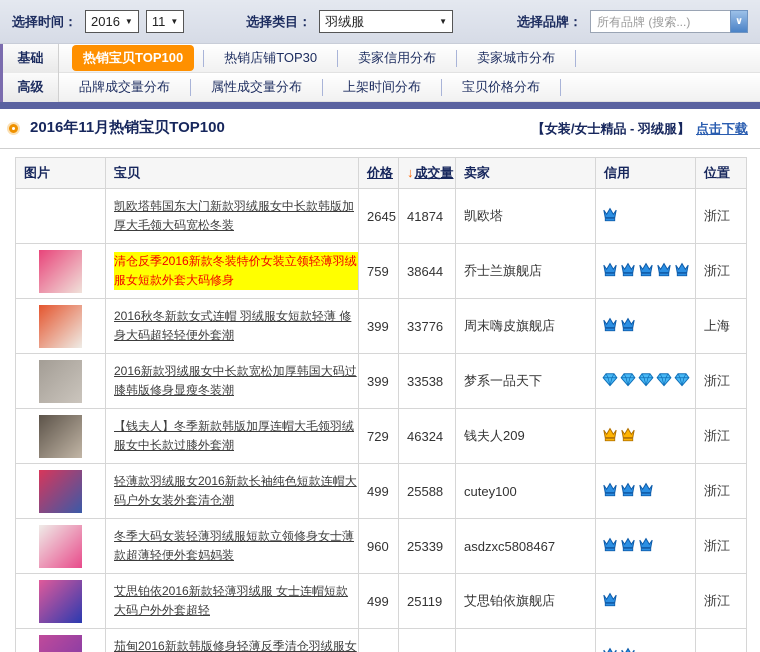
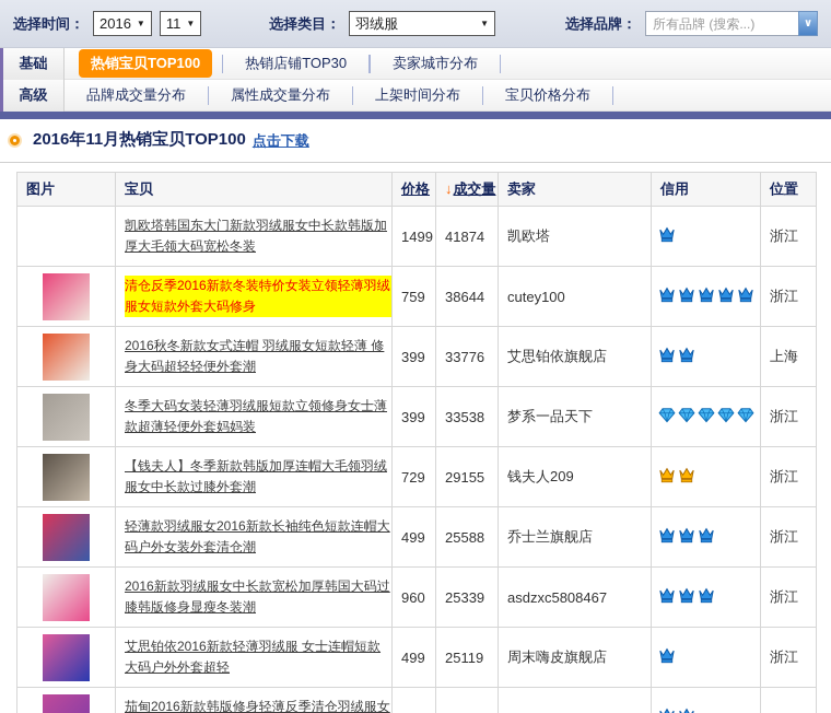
  选择时间：
  2016
  ▼
  11
  ▼
  选择类目：
  羽绒服
  ▼
  选择品牌：
  所有品牌 (搜索...)
  ∨
  基础
  热销宝贝TOP100
  热销店铺TOP30
- 卖家信用分布
  卖家城市分布
  高级
  品牌成交量分布
  属性成交量分布
  上架时间分布
  宝贝价格分布
  2016年11月热销宝贝TOP100
- 【女装/女士精品 - 羽绒服】
  点击下载
  图片	宝贝	价格	↓成交量	卖家	信用	位置
- 	凯欧塔韩国东大门新款羽绒服女中长款韩版加厚大毛领大码宽松冬装	2645	41874	凯欧塔		浙江
+ 	凯欧塔韩国东大门新款羽绒服女中长款韩版加厚大毛领大码宽松冬装	1499	41874	凯欧塔		浙江
- 	清仓反季2016新款冬装特价女装立领轻薄羽绒服女短款外套大码修身	759	38644	乔士兰旗舰店		浙江
+ 	清仓反季2016新款冬装特价女装立领轻薄羽绒服女短款外套大码修身	759	38644	cutey100		浙江
- 	2016秋冬新款女式连帽 羽绒服女短款轻薄 修身大码超轻轻便外套潮	399	33776	周末嗨皮旗舰店		上海
+ 	2016秋冬新款女式连帽 羽绒服女短款轻薄 修身大码超轻轻便外套潮	399	33776	艾思铂依旗舰店		上海
- 	2016新款羽绒服女中长款宽松加厚韩国大码过膝韩版修身显瘦冬装潮	399	33538	梦系一品天下		浙江
+ 	冬季大码女装轻薄羽绒服短款立领修身女士薄款超薄轻便外套妈妈装	399	33538	梦系一品天下		浙江
- 	【钱夫人】冬季新款韩版加厚连帽大毛领羽绒服女中长款过膝外套潮	729	46324	钱夫人209		浙江
+ 	【钱夫人】冬季新款韩版加厚连帽大毛领羽绒服女中长款过膝外套潮	729	29155	钱夫人209		浙江
- 	轻薄款羽绒服女2016新款长袖纯色短款连帽大码户外女装外套清仓潮	499	25588	cutey100		浙江
+ 	轻薄款羽绒服女2016新款长袖纯色短款连帽大码户外女装外套清仓潮	499	25588	乔士兰旗舰店		浙江
- 	冬季大码女装轻薄羽绒服短款立领修身女士薄款超薄轻便外套妈妈装	960	25339	asdzxc5808467		浙江
+ 	2016新款羽绒服女中长款宽松加厚韩国大码过膝韩版修身显瘦冬装潮	960	25339	asdzxc5808467		浙江
- 	艾思铂依2016新款轻薄羽绒服 女士连帽短款大码户外外套超轻	499	25119	艾思铂依旗舰店		浙江
+ 	艾思铂依2016新款轻薄羽绒服 女士连帽短款大码户外外套超轻	499	25119	周末嗨皮旗舰店		浙江
  	茄甸2016新款韩版修身轻薄反季清仓羽绒服女
